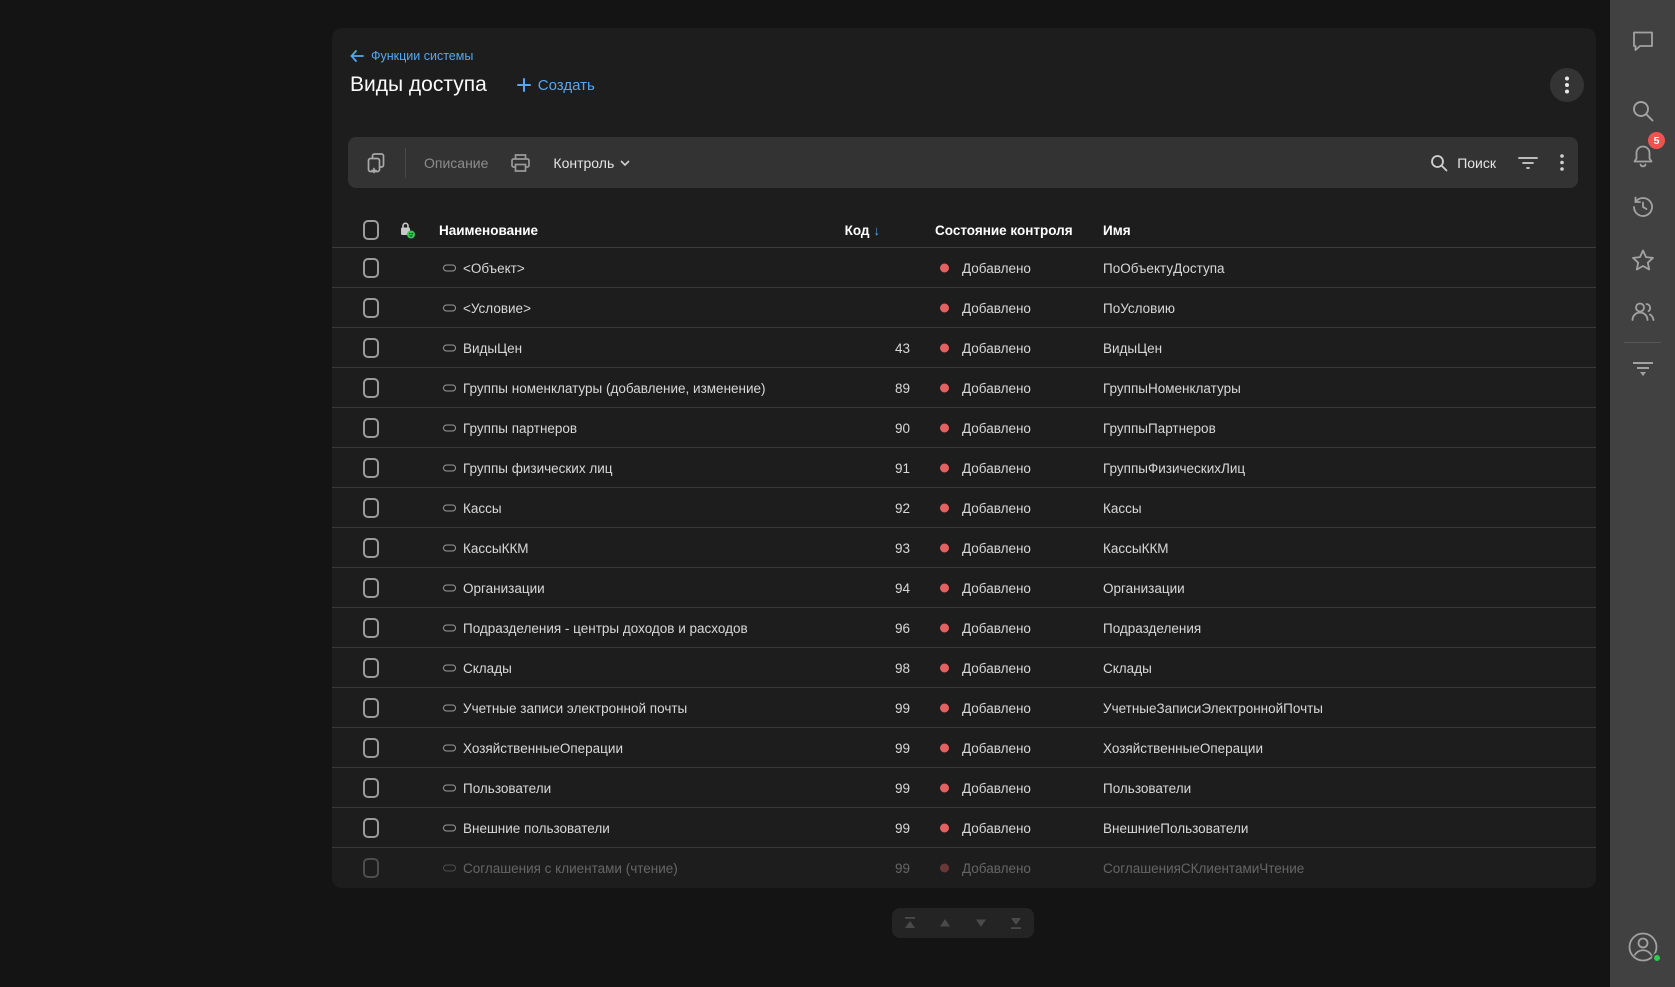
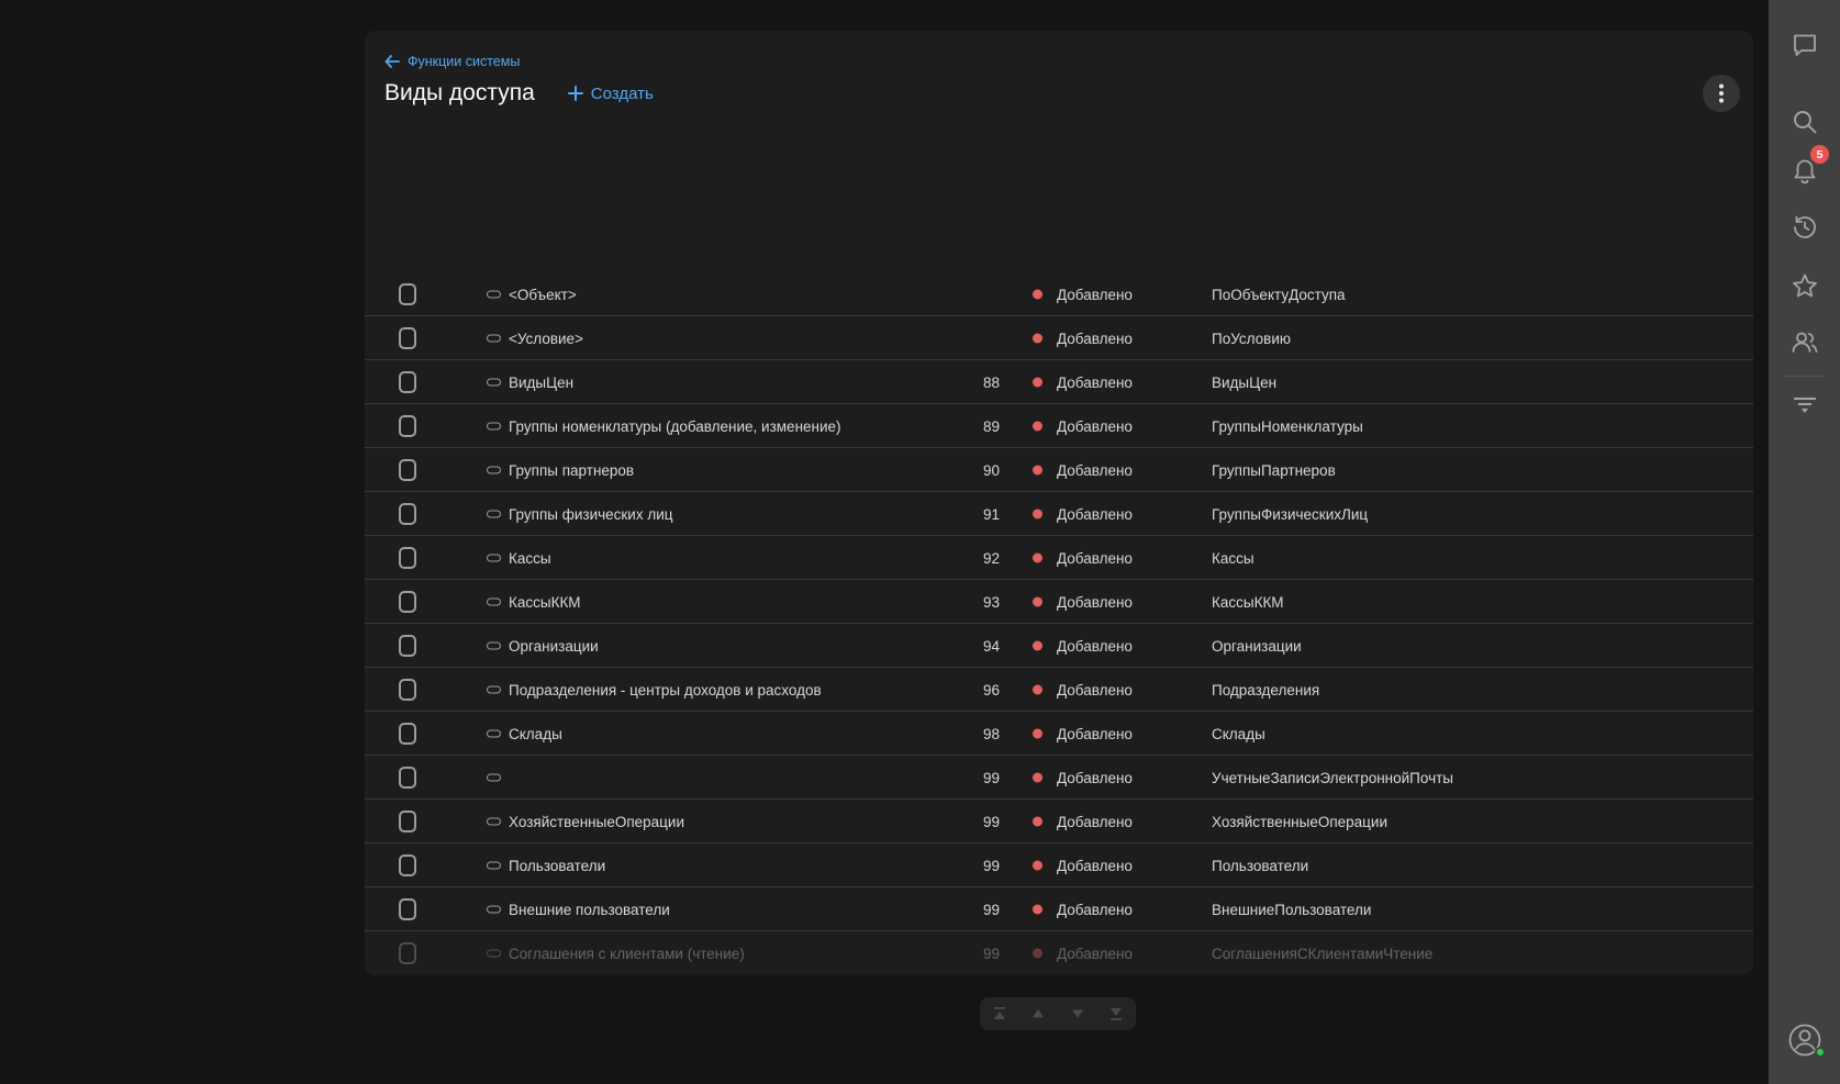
  Функции системы
  Виды доступа
  Создать
- Описание
- Контроль
- Поиск
- Наименование
- Код
- ↓
- Состояние контроля
- Имя
  <Объект>
  Добавлено
  ПоОбъектуДоступа
  <Условие>
  Добавлено
  ПоУсловию
  ВидыЦен
- 43
+ 88
  Добавлено
  ВидыЦен
  Группы номенклатуры (добавление, изменение)
  89
  Добавлено
  ГруппыНоменклатуры
  Группы партнеров
  90
  Добавлено
  ГруппыПартнеров
  Группы физических лиц
  91
  Добавлено
  ГруппыФизическихЛиц
  Кассы
  92
  Добавлено
  Кассы
  КассыККМ
  93
  Добавлено
  КассыККМ
  Организации
  94
  Добавлено
  Организации
  Подразделения - центры доходов и расходов
  96
  Добавлено
  Подразделения
  Склады
  98
  Добавлено
  Склады
- Учетные записи электронной почты
  99
  Добавлено
  УчетныеЗаписиЭлектроннойПочты
  ХозяйственныеОперации
  99
  Добавлено
  ХозяйственныеОперации
  Пользователи
  99
  Добавлено
  Пользователи
  Внешние пользователи
  99
  Добавлено
  ВнешниеПользователи
  Соглашения с клиентами (чтение)
  99
  Добавлено
  СоглашенияСКлиентамиЧтение
  5
